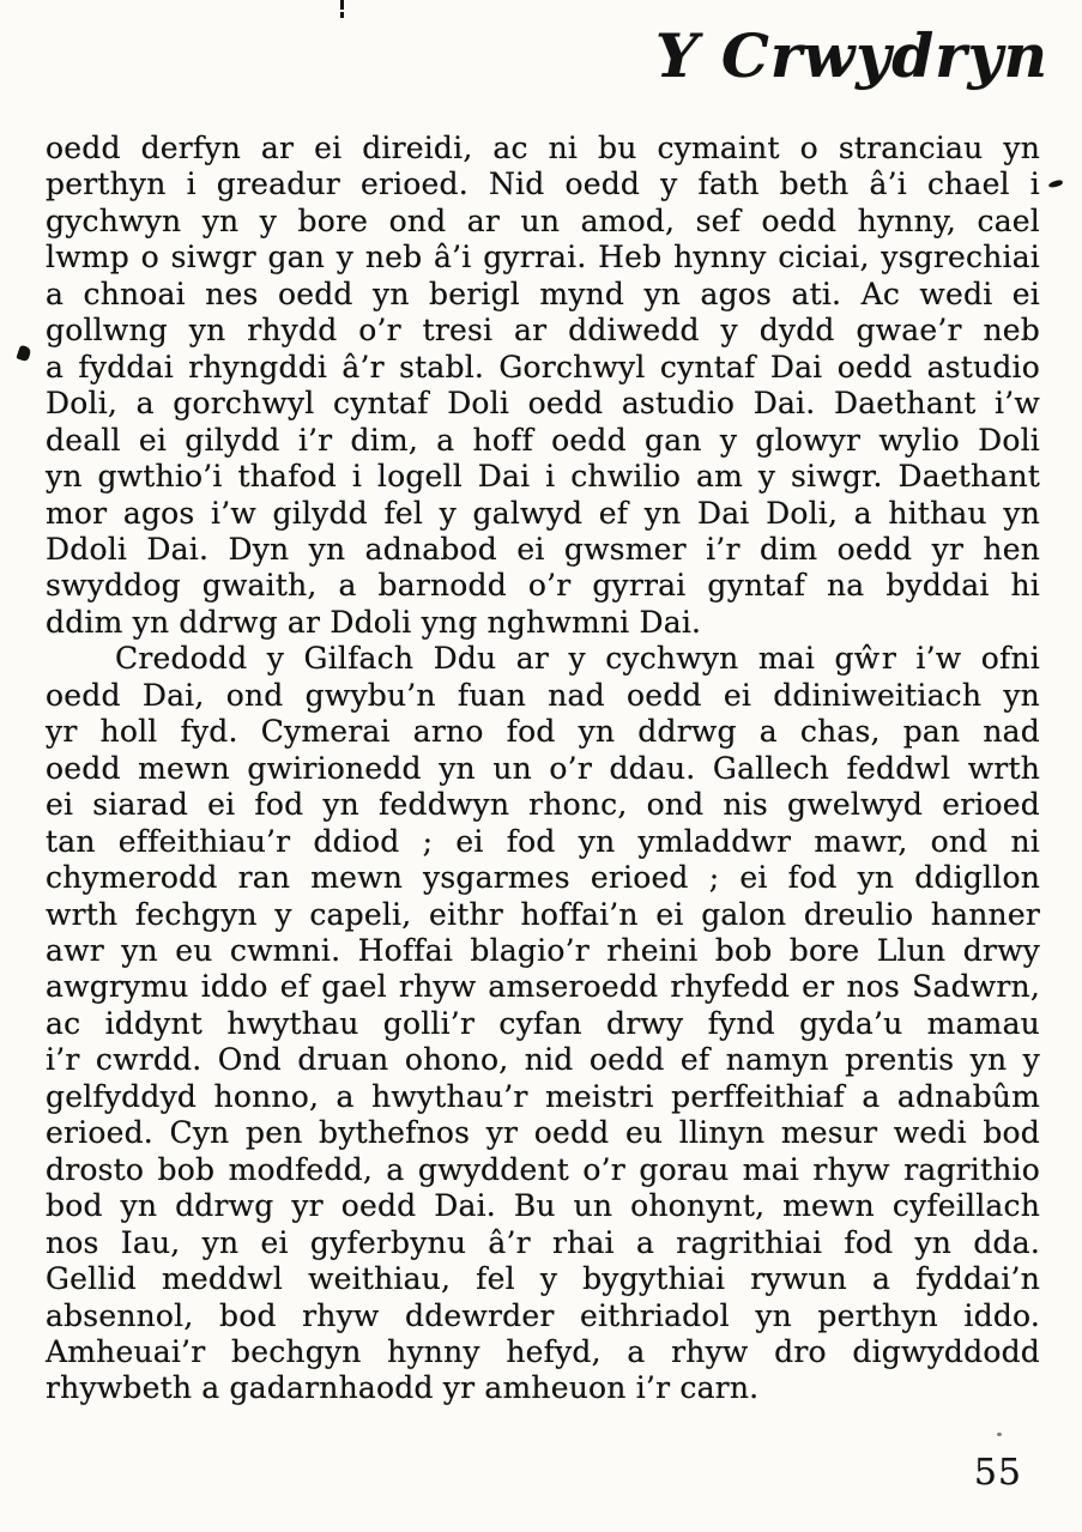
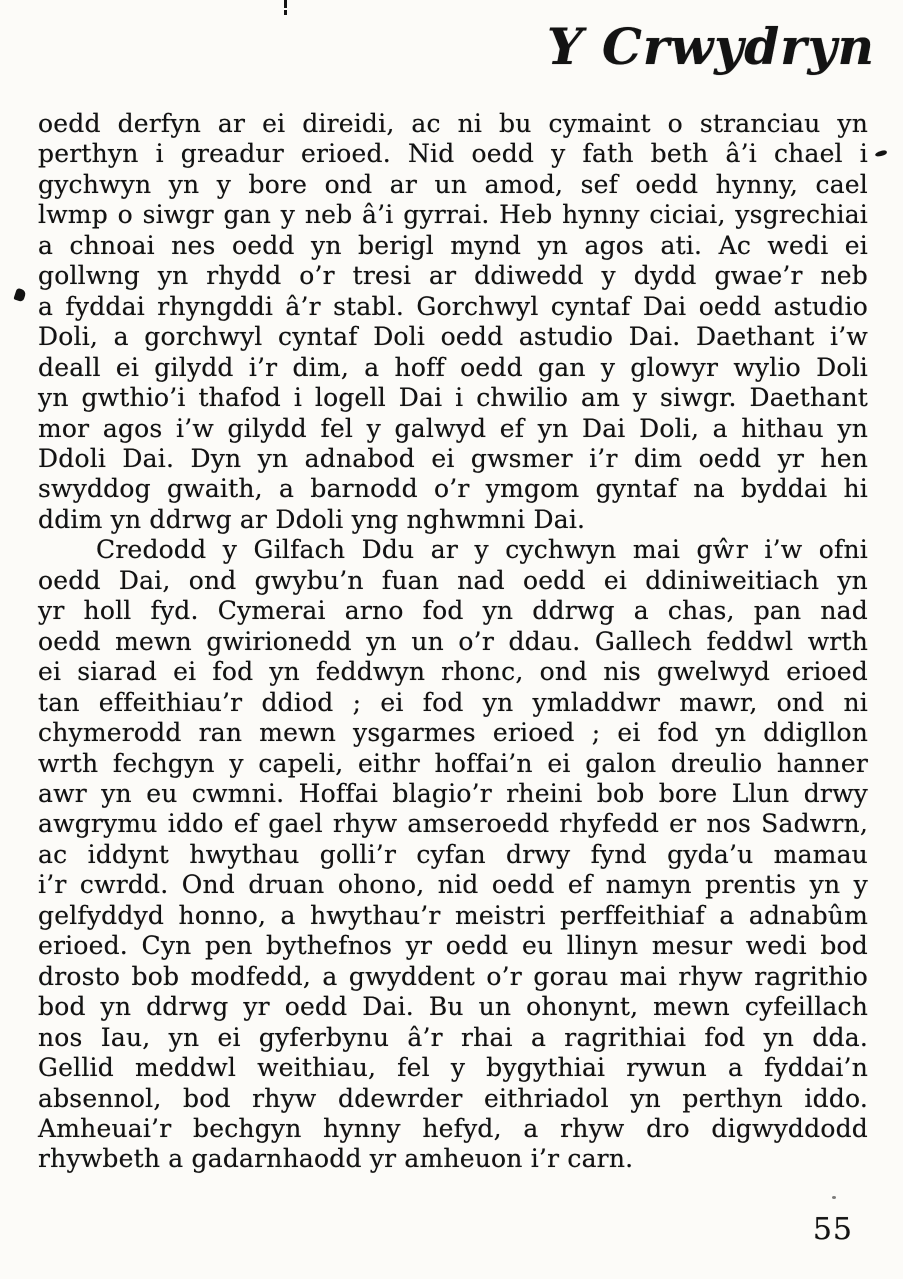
  Y Crwydryn
  oedd derfyn ar ei direidi, ac ni bu cymaint o stranciau yn
  perthyn i greadur erioed. Nid oedd y fath beth â’i chael i
  gychwyn yn y bore ond ar un amod, sef oedd hynny, cael
  lwmp o siwgr gan y neb â’i gyrrai. Heb hynny ciciai, ysgrechiai
  a chnoai nes oedd yn berigl mynd yn agos ati. Ac wedi ei
  gollwng yn rhydd o’r tresi ar ddiwedd y dydd gwae’r neb
  a fyddai rhyngddi â’r stabl. Gorchwyl cyntaf Dai oedd astudio
  Doli, a gorchwyl cyntaf Doli oedd astudio Dai. Daethant i’w
  deall ei gilydd i’r dim, a hoff oedd gan y glowyr wylio Doli
  yn gwthio’i thafod i logell Dai i chwilio am y siwgr. Daethant
  mor agos i’w gilydd fel y galwyd ef yn Dai Doli, a hithau yn
  Ddoli Dai. Dyn yn adnabod ei gwsmer i’r dim oedd yr hen
- swyddog gwaith, a barnodd o’r gyrrai gyntaf na byddai hi
+ swyddog gwaith, a barnodd o’r ymgom gyntaf na byddai hi
  ddim yn ddrwg ar Ddoli yng nghwmni Dai.
  Credodd y Gilfach Ddu ar y cychwyn mai gŵr i’w ofni
  oedd Dai, ond gwybu’n fuan nad oedd ei ddiniweitiach yn
  yr holl fyd. Cymerai arno fod yn ddrwg a chas, pan nad
  oedd mewn gwirionedd yn un o’r ddau. Gallech feddwl wrth
  ei siarad ei fod yn feddwyn rhonc, ond nis gwelwyd erioed
  tan effeithiau’r ddiod ; ei fod yn ymladdwr mawr, ond ni
  chymerodd ran mewn ysgarmes erioed ; ei fod yn ddigllon
  wrth fechgyn y capeli, eithr hoffai’n ei galon dreulio hanner
  awr yn eu cwmni. Hoffai blagio’r rheini bob bore Llun drwy
  awgrymu iddo ef gael rhyw amseroedd rhyfedd er nos Sadwrn,
  ac iddynt hwythau golli’r cyfan drwy fynd gyda’u mamau
  i’r cwrdd. Ond druan ohono, nid oedd ef namyn prentis yn y
  gelfyddyd honno, a hwythau’r meistri perffeithiaf a adnabûm
  erioed. Cyn pen bythefnos yr oedd eu llinyn mesur wedi bod
  drosto bob modfedd, a gwyddent o’r gorau mai rhyw ragrithio
  bod yn ddrwg yr oedd Dai. Bu un ohonynt, mewn cyfeillach
  nos Iau, yn ei gyferbynu â’r rhai a ragrithiai fod yn dda.
  Gellid meddwl weithiau, fel y bygythiai rywun a fyddai’n
  absennol, bod rhyw ddewrder eithriadol yn perthyn iddo.
  Amheuai’r bechgyn hynny hefyd, a rhyw dro digwyddodd
  rhywbeth a gadarnhaodd yr amheuon i’r carn.
  55
